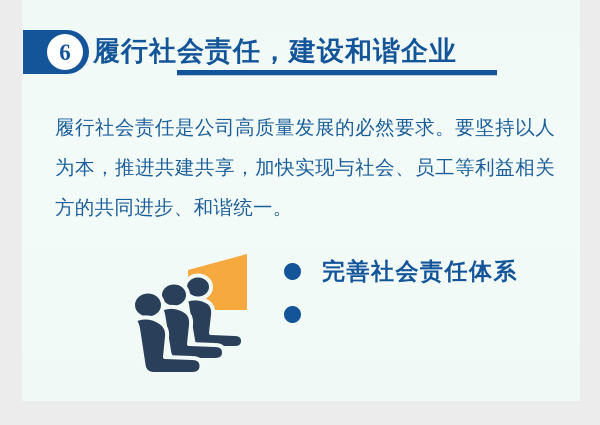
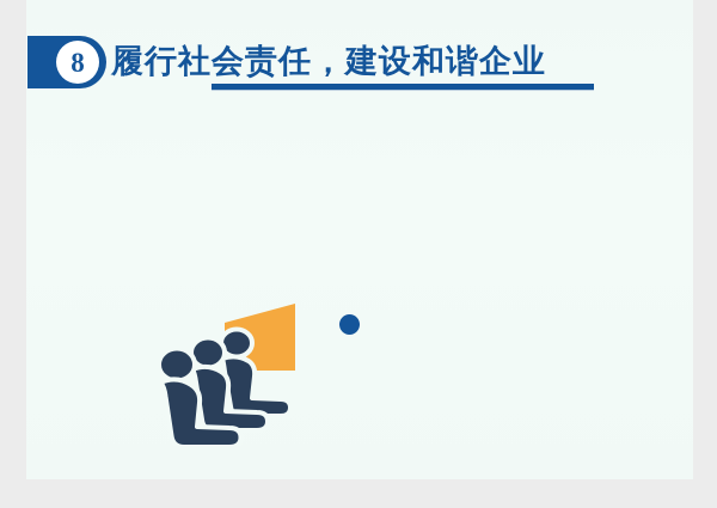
- 6
+ 8
  履行社会责任，建设和谐企业
- 履行社会责任是公司高质量发展的必然要求。要坚持以人为本，推进共建共享，加快实现与社会、员工等利益相关方的共同进步、和谐统一。
- 完善社会责任体系
